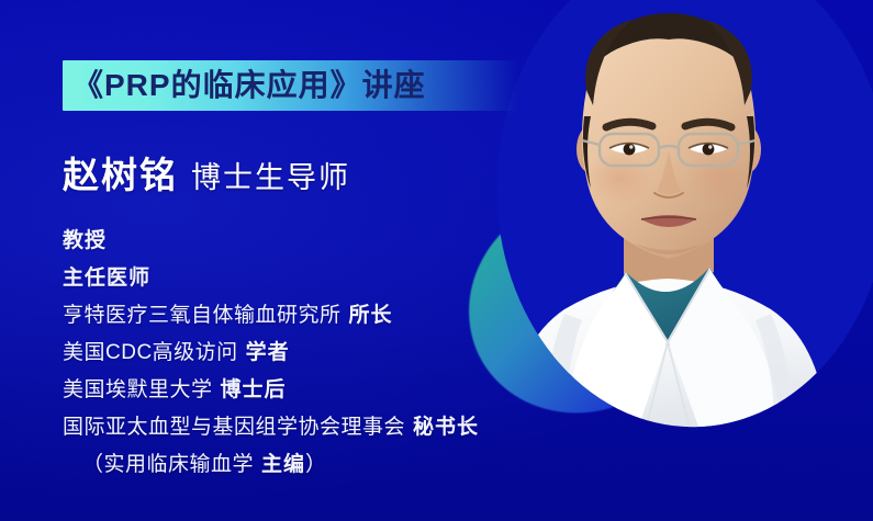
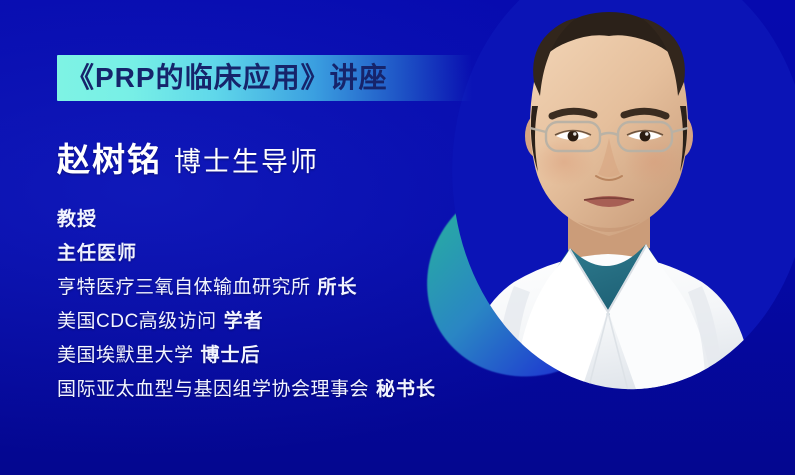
  《PRP的临床应用》讲座
  赵树铭 博士生导师
  教授
  主任医师
  亨特医疗三氧自体输血研究所 所长
  美国CDC高级访问 学者
  美国埃默里大学 博士后
  国际亚太血型与基因组学协会理事会 秘书长
- （实用临床输血学 主编）
